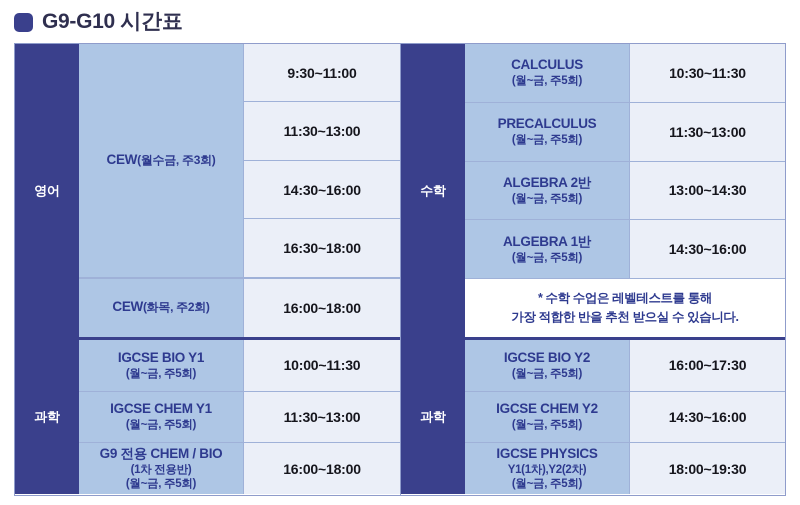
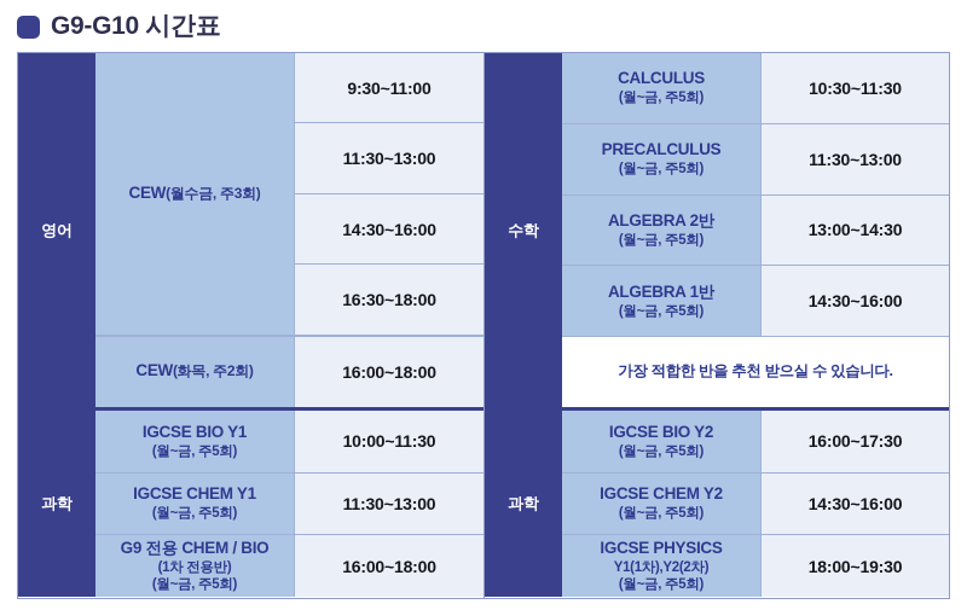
  G9-G10 시간표
  영어
  CEW(월수금, 주3회)
  9:30~11:00
  11:30~13:00
  14:30~16:00
  16:30~18:00
  CEW(화목, 주2회)
  16:00~18:00
  과학
  IGCSE BIO Y1
  (월~금, 주5회)
  10:00~11:30
  IGCSE CHEM Y1
  (월~금, 주5회)
  11:30~13:00
  G9 전용 CHEM / BIO
  (1차 전용반)
  (월~금, 주5회)
  16:00~18:00
  수학
  CALCULUS
  (월~금, 주5회)
  10:30~11:30
  PRECALCULUS
  (월~금, 주5회)
  11:30~13:00
  ALGEBRA 2반
  (월~금, 주5회)
  13:00~14:30
  ALGEBRA 1반
  (월~금, 주5회)
  14:30~16:00
- * 수학 수업은 레벨테스트를 통해
  가장 적합한 반을 추천 받으실 수 있습니다.
  과학
  IGCSE BIO Y2
  (월~금, 주5회)
  16:00~17:30
  IGCSE CHEM Y2
  (월~금, 주5회)
  14:30~16:00
  IGCSE PHYSICS
  Y1(1차),Y2(2차)
  (월~금, 주5회)
  18:00~19:30
